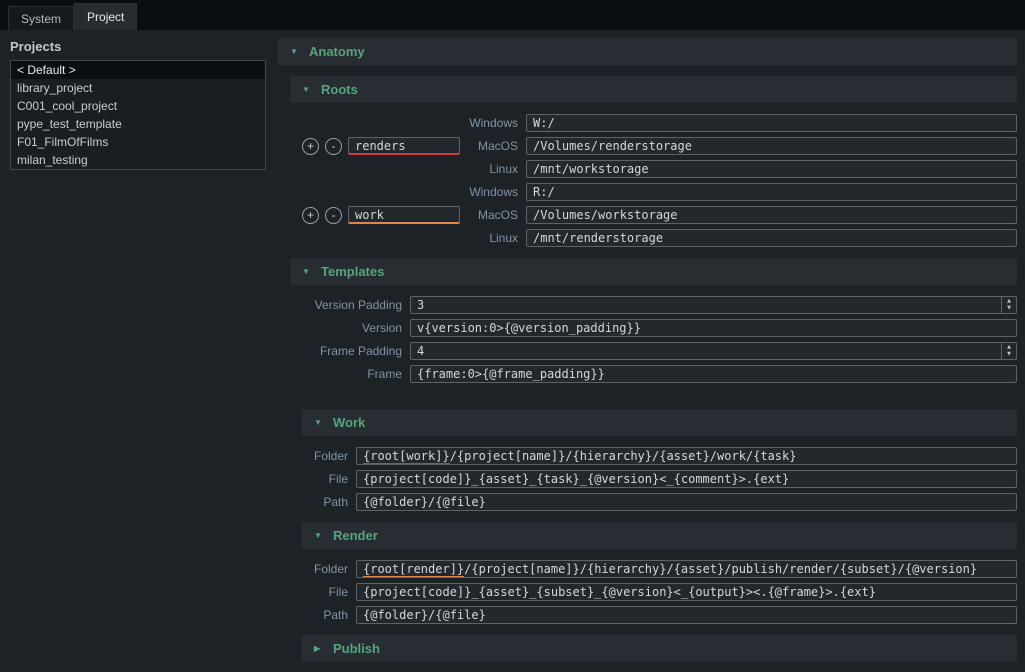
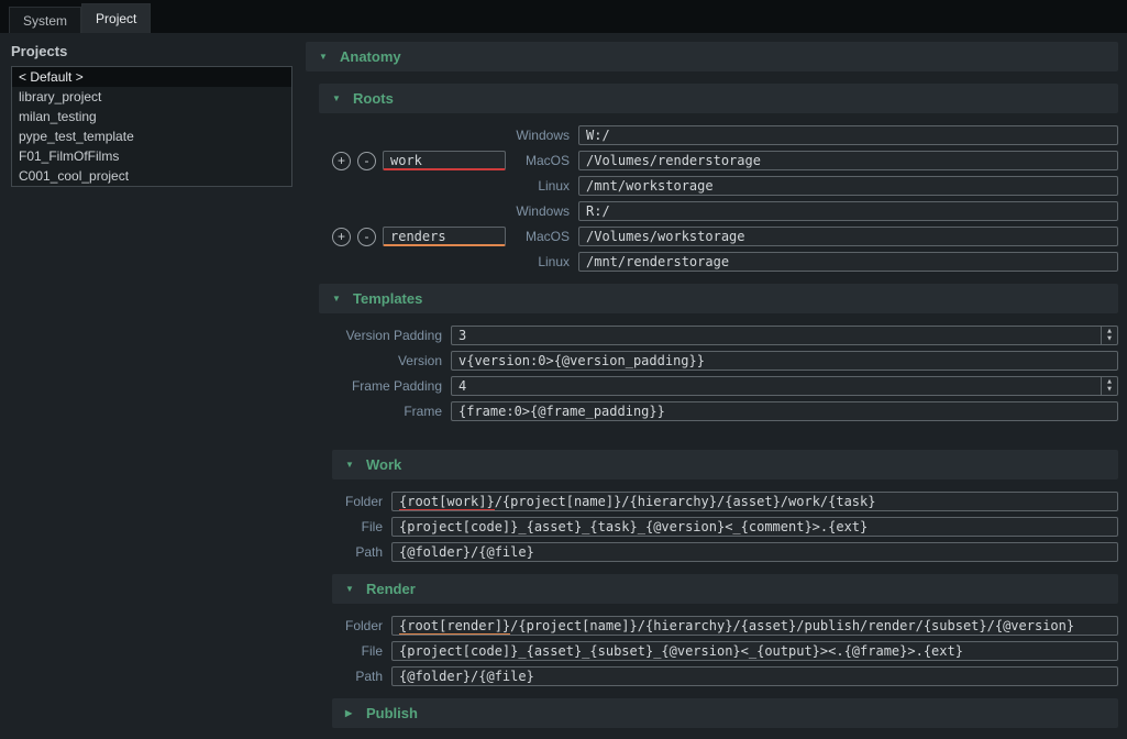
  System
  Project
  Projects
  < Default >
  library_project
- C001_cool_project
+ milan_testing
  pype_test_template
  F01_FilmOfFilms
- milan_testing
+ C001_cool_project
  ▼
  Anatomy
  ▼
  Roots
  +
  -
- renders
+ work
  Windows
  W:/
  MacOS
  /Volumes/renderstorage
  Linux
  /mnt/workstorage
  +
  -
- work
+ renders
  Windows
  R:/
  MacOS
  /Volumes/workstorage
  Linux
  /mnt/renderstorage
  ▼
  Templates
  Version Padding
  3
  Version
  v{version:0>{@version_padding}}
  Frame Padding
  4
  Frame
  {frame:0>{@frame_padding}}
  ▼
  Work
  Folder
  {root[work]}/{project[name]}/{hierarchy}/{asset}/work/{task}
  File
  {project[code]}_{asset}_{task}_{@version}<_{comment}>.{ext}
  Path
  {@folder}/{@file}
  ▼
  Render
  Folder
  {root[render]}/{project[name]}/{hierarchy}/{asset}/publish/render/{subset}/{@version}
  File
  {project[code]}_{asset}_{subset}_{@version}<_{output}><.{@frame}>.{ext}
  Path
  {@folder}/{@file}
  ▶
  Publish
